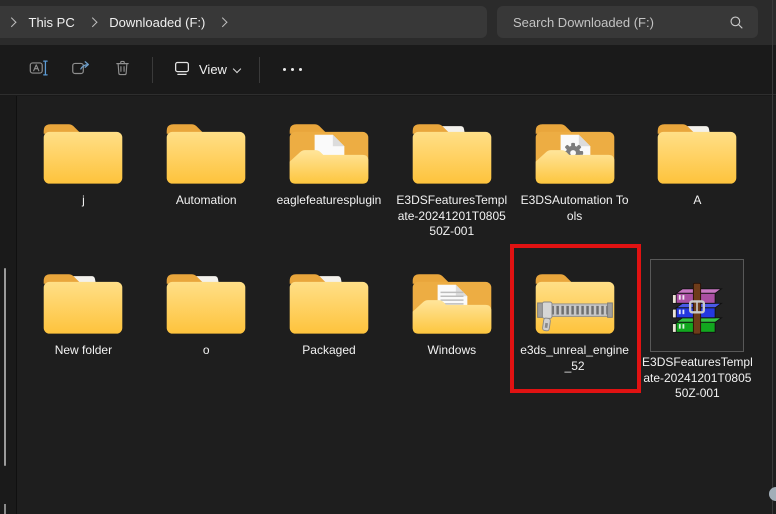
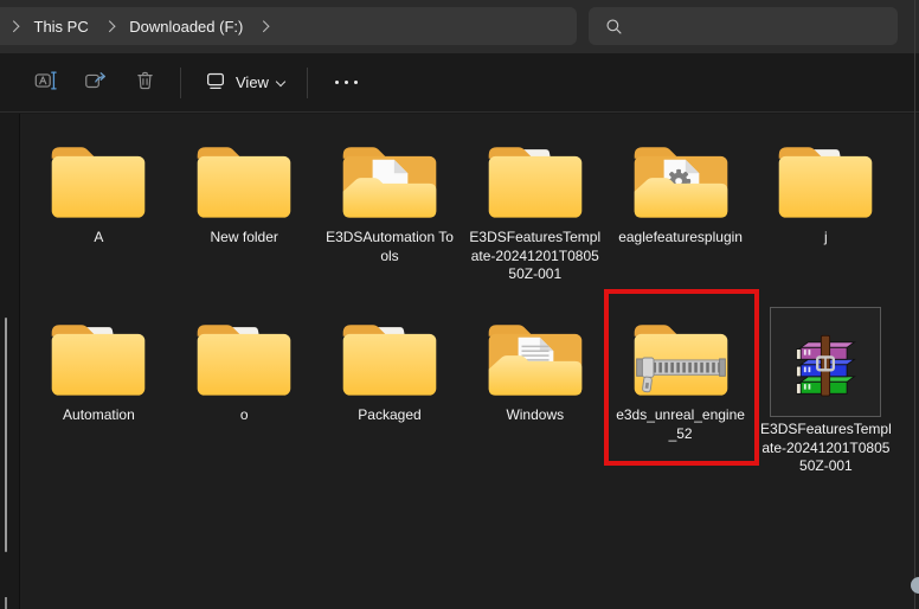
  This PC
  Downloaded (F:)
- Search Downloaded (F:)
  View
- j
+ A
- Automation
+ New folder
- eaglefeaturesplugin
+ E3DSAutomation Tools
  E3DSFeaturesTemplate-20241201T080550Z-001
- E3DSAutomation Tools
+ eaglefeaturesplugin
- A
+ j
- New folder
+ Automation
  o
  Packaged
  Windows
  e3ds_unreal_engine_52
  E3DSFeaturesTemplate-20241201T080550Z-001
